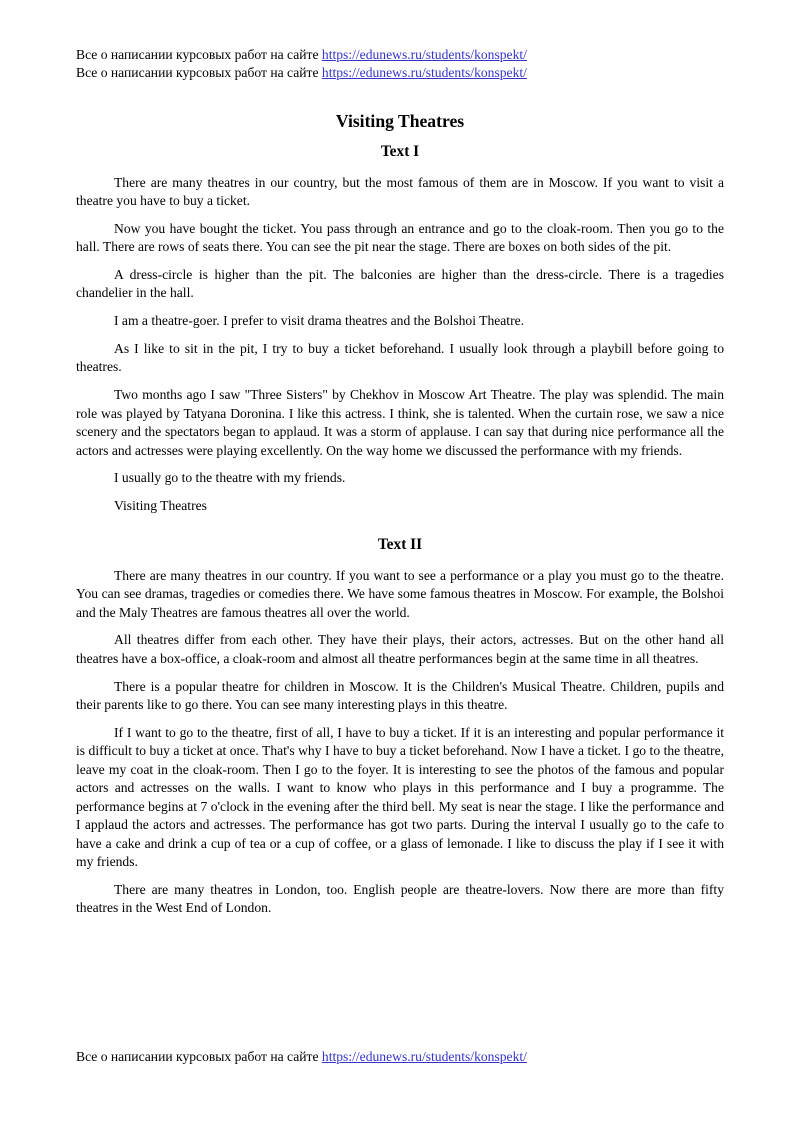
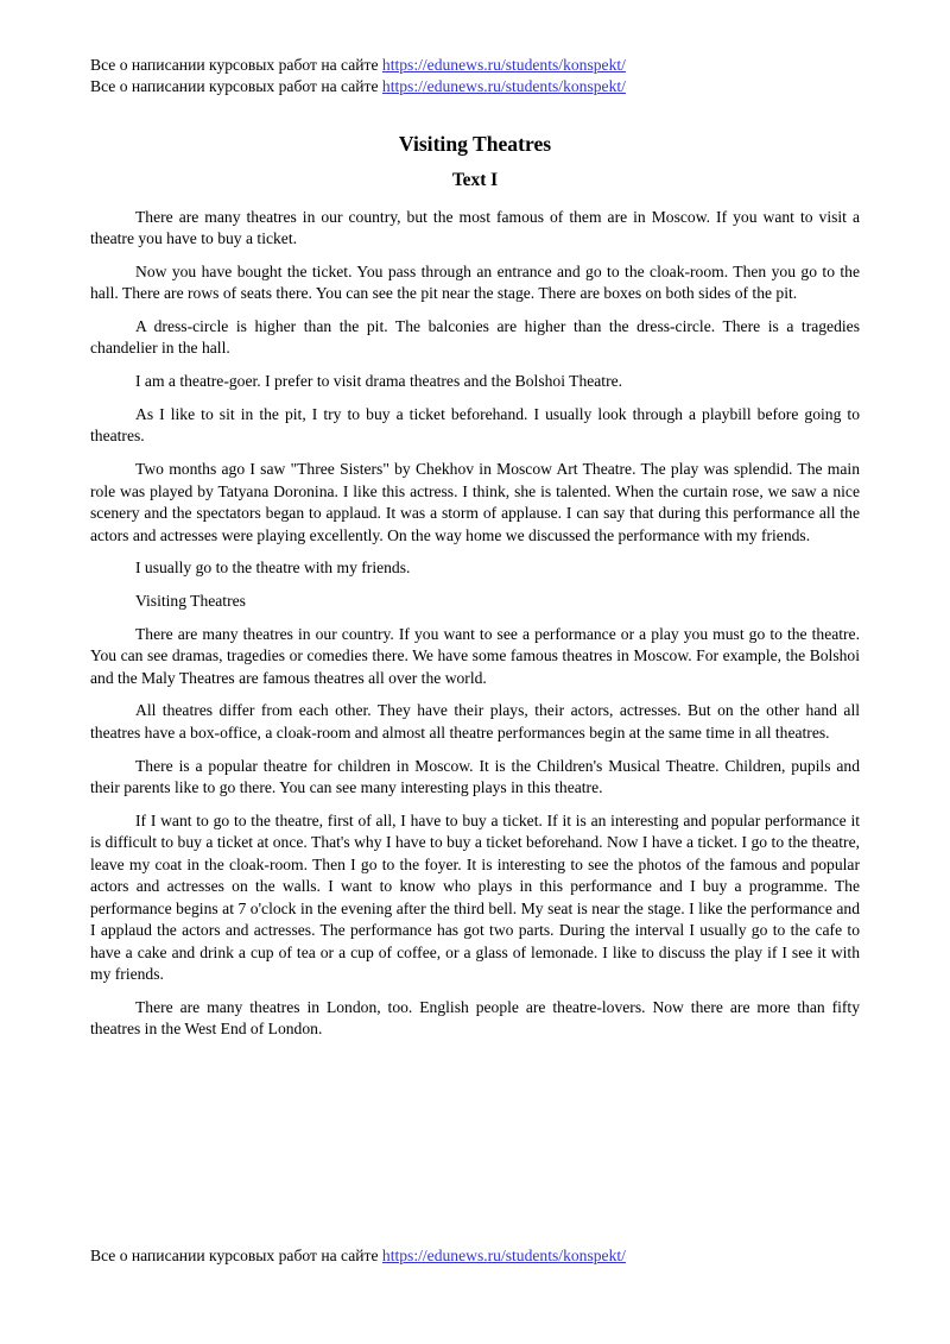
  Все о написании курсовых работ на сайте https://edunews.ru/students/konspekt/
  Все о написании курсовых работ на сайте https://edunews.ru/students/konspekt/
  Visiting Theatres
  Text I
  There are many theatres in our country, but the most famous of them are in Moscow. If you want to visit a theatre you have to buy a ticket.
  Now you have bought the ticket. You pass through an entrance and go to the cloak-room. Then you go to the hall. There are rows of seats there. You can see the pit near the stage. There are boxes on both sides of the pit.
  A dress-circle is higher than the pit. The balconies are higher than the dress-circle. There is a tragedies chandelier in the hall.
  I am a theatre-goer. I prefer to visit drama theatres and the Bolshoi Theatre.
  As I like to sit in the pit, I try to buy a ticket beforehand. I usually look through a playbill before going to theatres.
- Two months ago I saw "Three Sisters" by Chekhov in Moscow Art Theatre. The play was splendid. The main role was played by Tatyana Doronina. I like this actress. I think, she is talented. When the curtain rose, we saw a nice scenery and the spectators began to applaud. It was a storm of applause. I can say that during nice performance all the actors and actresses were playing excellently. On the way home we discussed the performance with my friends.
+ Two months ago I saw "Three Sisters" by Chekhov in Moscow Art Theatre. The play was splendid. The main role was played by Tatyana Doronina. I like this actress. I think, she is talented. When the curtain rose, we saw a nice scenery and the spectators began to applaud. It was a storm of applause. I can say that during this performance all the actors and actresses were playing excellently. On the way home we discussed the performance with my friends.
  I usually go to the theatre with my friends.
  Visiting Theatres
- Text II
  There are many theatres in our country. If you want to see a performance or a play you must go to the theatre. You can see dramas, tragedies or comedies there. We have some famous theatres in Moscow. For example, the Bolshoi and the Maly Theatres are famous theatres all over the world.
  All theatres differ from each other. They have their plays, their actors, actresses. But on the other hand all theatres have a box-office, a cloak-room and almost all theatre performances begin at the same time in all theatres.
  There is a popular theatre for children in Moscow. It is the Children's Musical Theatre. Children, pupils and their parents like to go there. You can see many interesting plays in this theatre.
  If I want to go to the theatre, first of all, I have to buy a ticket. If it is an interesting and popular performance it is difficult to buy a ticket at once. That's why I have to buy a ticket beforehand. Now I have a ticket. I go to the theatre, leave my coat in the cloak-room. Then I go to the foyer. It is interesting to see the photos of the famous and popular actors and actresses on the walls. I want to know who plays in this performance and I buy a programme. The performance begins at 7 o'clock in the evening after the third bell. My seat is near the stage. I like the performance and I applaud the actors and actresses. The performance has got two parts. During the interval I usually go to the cafe to have a cake and drink a cup of tea or a cup of coffee, or a glass of lemonade. I like to discuss the play if I see it with my friends.
  There are many theatres in London, too. English people are theatre-lovers. Now there are more than fifty theatres in the West End of London.
  Все о написании курсовых работ на сайте https://edunews.ru/students/konspekt/
